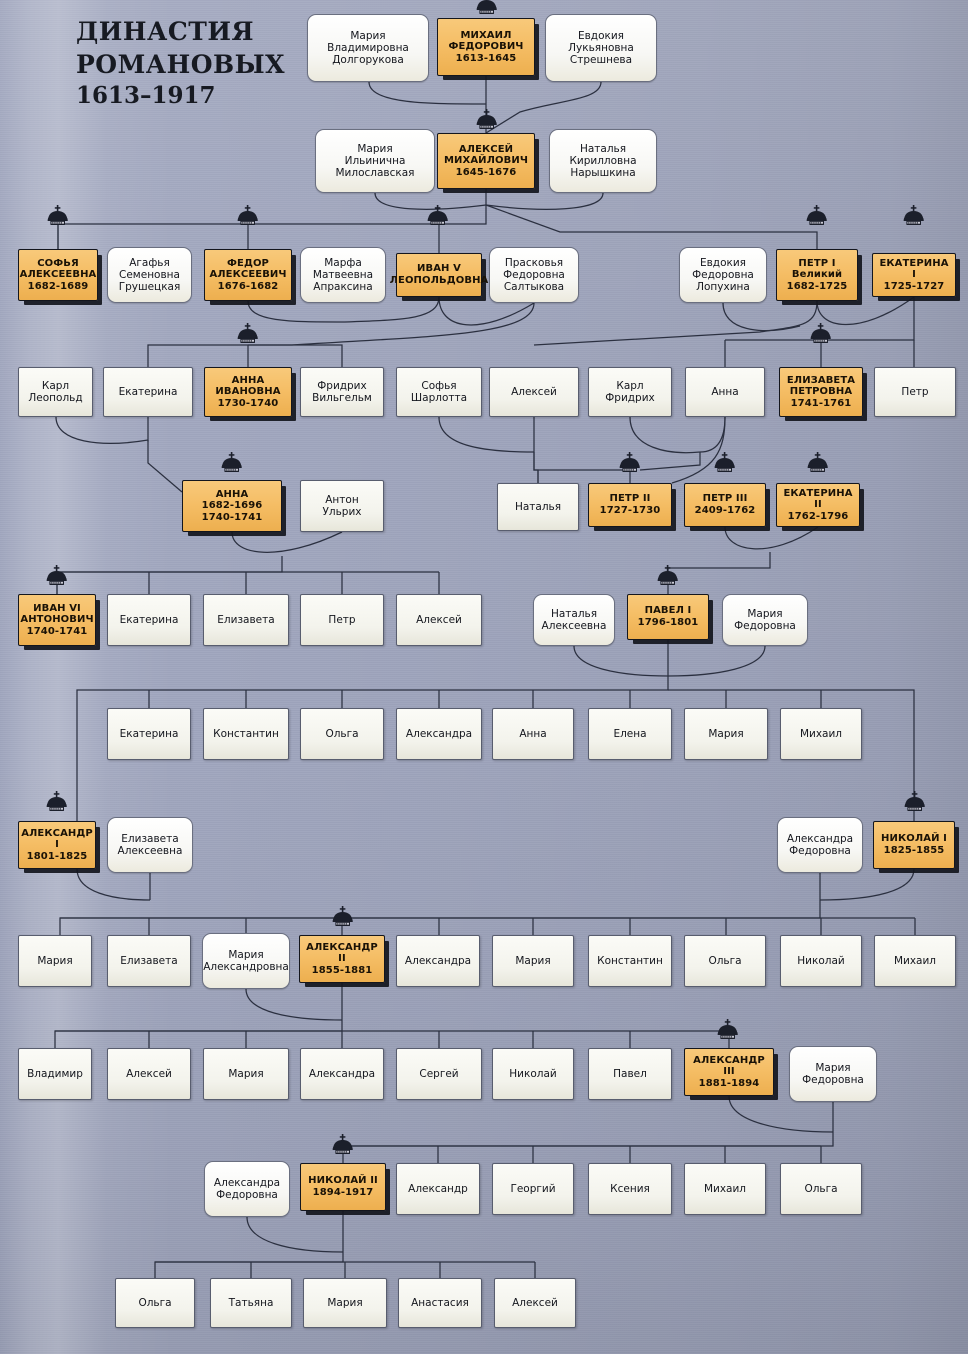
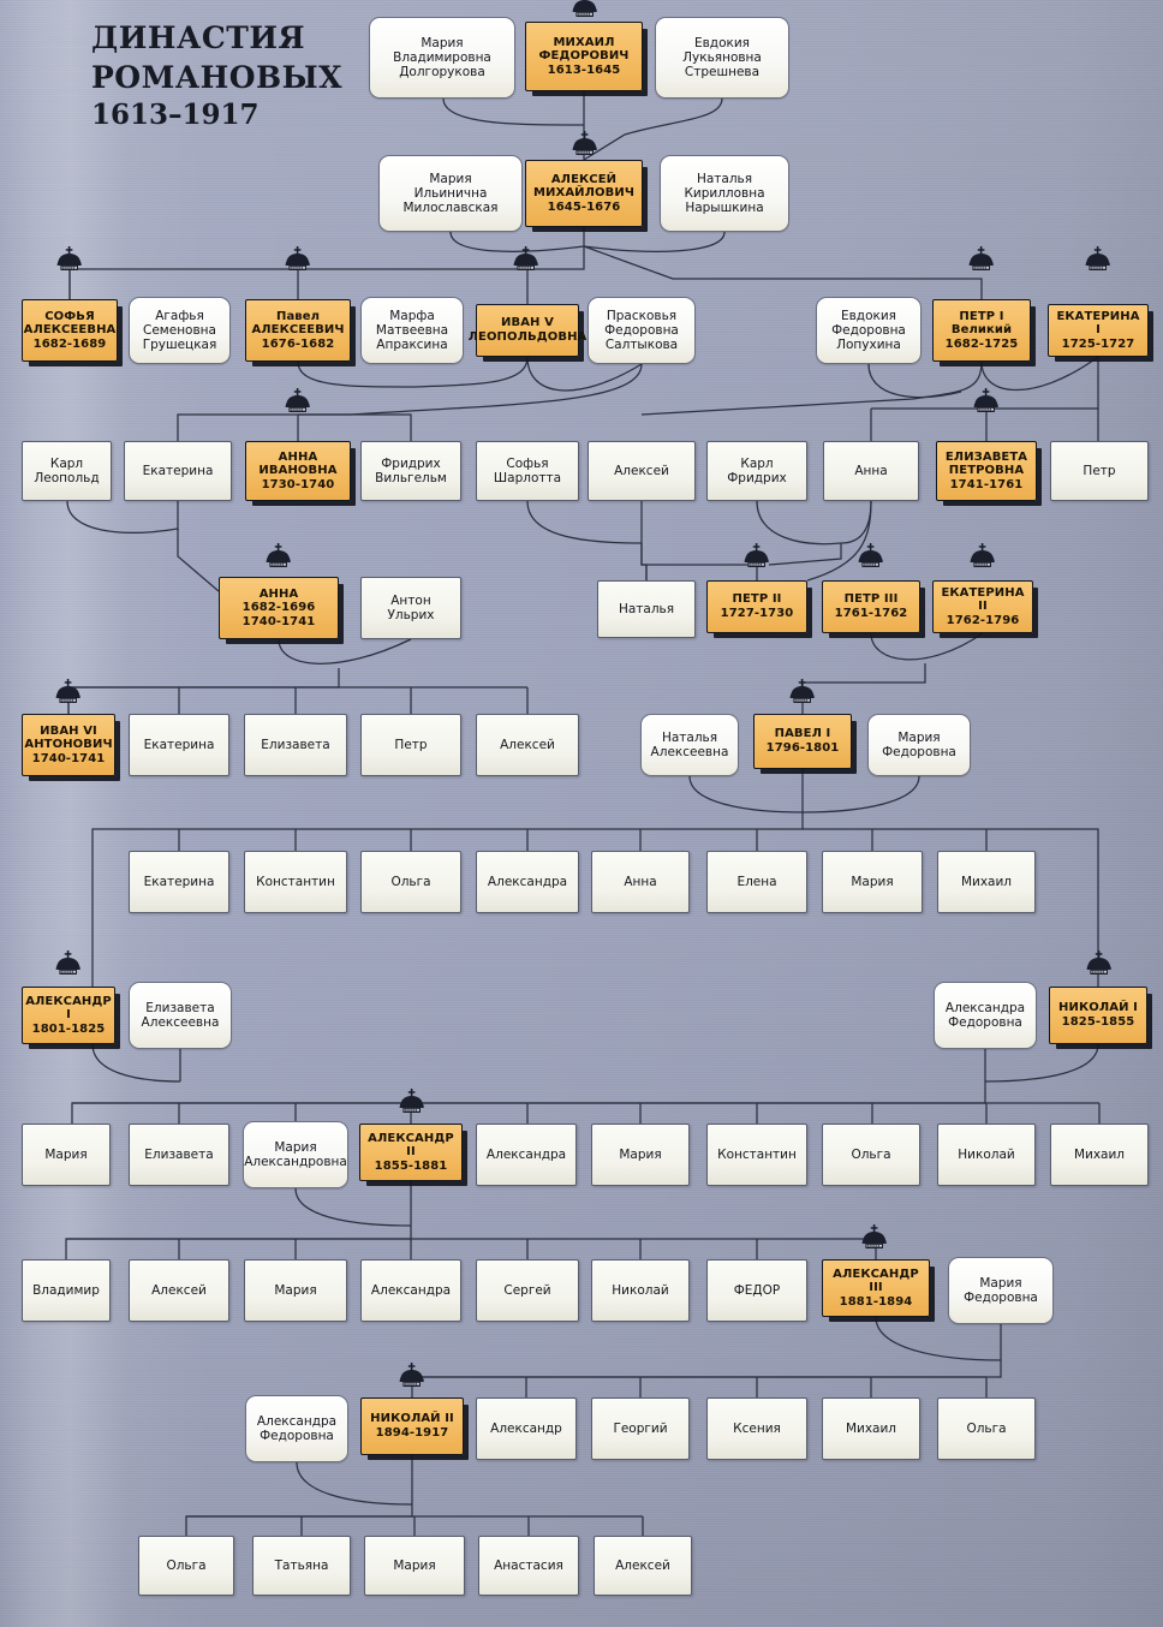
  ДИНАСТИЯ
  РОМАНОВЫХ
  1613–1917
  Мария
  Владимировна
  Долгорукова
  МИХАИЛ
  ФЕДОРОВИЧ
  1613-1645
  Евдокия
  Лукьяновна
  Стрешнева
  Мария
  Ильинична
  Милославская
  АЛЕКСЕЙ
  МИХАЙЛОВИЧ
  1645-1676
  Наталья
  Кирилловна
  Нарышкина
  СОФЬЯ
  АЛЕКСЕЕВНА
  1682-1689
  Агафья
  Семеновна
  Грушецкая
- ФЕДОР
+ Павел
  АЛЕКСЕЕВИЧ
  1676-1682
  Марфа
  Матвеевна
  Апраксина
  ИВАН V
  ЛЕОПОЛЬДОВНА
  Прасковья
  Федоровна
  Салтыкова
  Евдокия
  Федоровна
  Лопухина
  ПЕТР I
  Великий
  1682-1725
  ЕКАТЕРИНА I
  1725-1727
  Карл
  Леопольд
  Екатерина
  АННА
  ИВАНОВНА
  1730-1740
  Фридрих
  Вильгельм
  Софья
  Шарлотта
  Алексей
  Карл
  Фридрих
  Анна
  ЕЛИЗАВЕТА
  ПЕТРОВНА
  1741-1761
  Петр
  АННА
  1682-1696
  1740-1741
  Антон
  Ульрих
  Наталья
  ПЕТР II
  1727-1730
  ПЕТР III
- 2409-1762
+ 1761-1762
  ЕКАТЕРИНА II
  1762-1796
  ИВАН VI
  АНТОНОВИЧ
  1740-1741
  Екатерина
  Елизавета
  Петр
  Алексей
  Наталья
  Алексеевна
  ПАВЕЛ I
  1796-1801
  Мария
  Федоровна
  Екатерина
  Константин
  Ольга
  Александра
  Анна
  Елена
  Мария
  Михаил
  АЛЕКСАНДР I
  1801-1825
  Елизавета
  Алексеевна
  Александра
  Федоровна
  НИКОЛАЙ I
  1825-1855
  Мария
  Елизавета
  Мария
  Александровна
  АЛЕКСАНДР II
  1855-1881
  Александра
  Мария
  Константин
  Ольга
  Николай
  Михаил
  Владимир
  Алексей
  Мария
  Александра
  Сергей
  Николай
- Павел
+ ФЕДОР
  АЛЕКСАНДР III
  1881-1894
  Мария
  Федоровна
  Александра
  Федоровна
  НИКОЛАЙ II
  1894-1917
  Александр
  Георгий
  Ксения
  Михаил
  Ольга
  Ольга
  Татьяна
  Мария
  Анастасия
  Алексей
